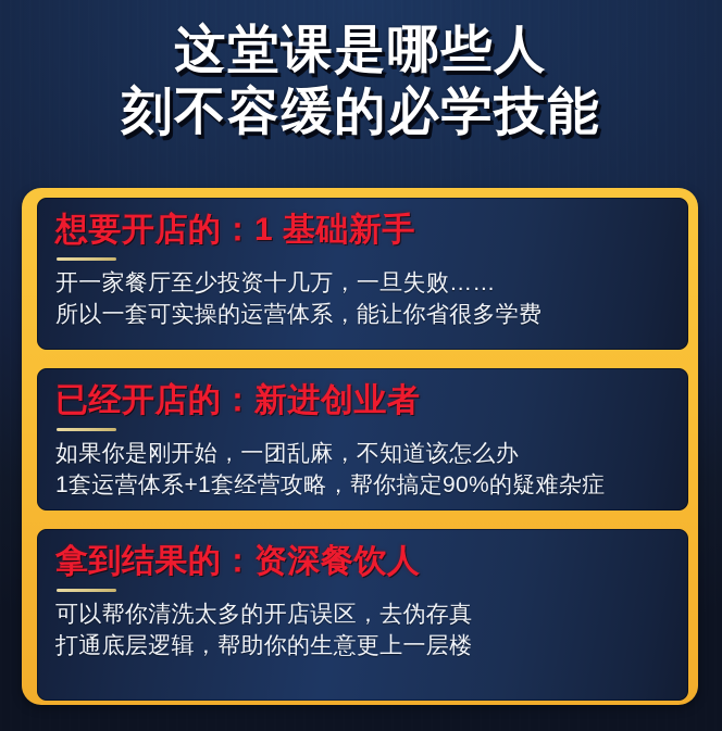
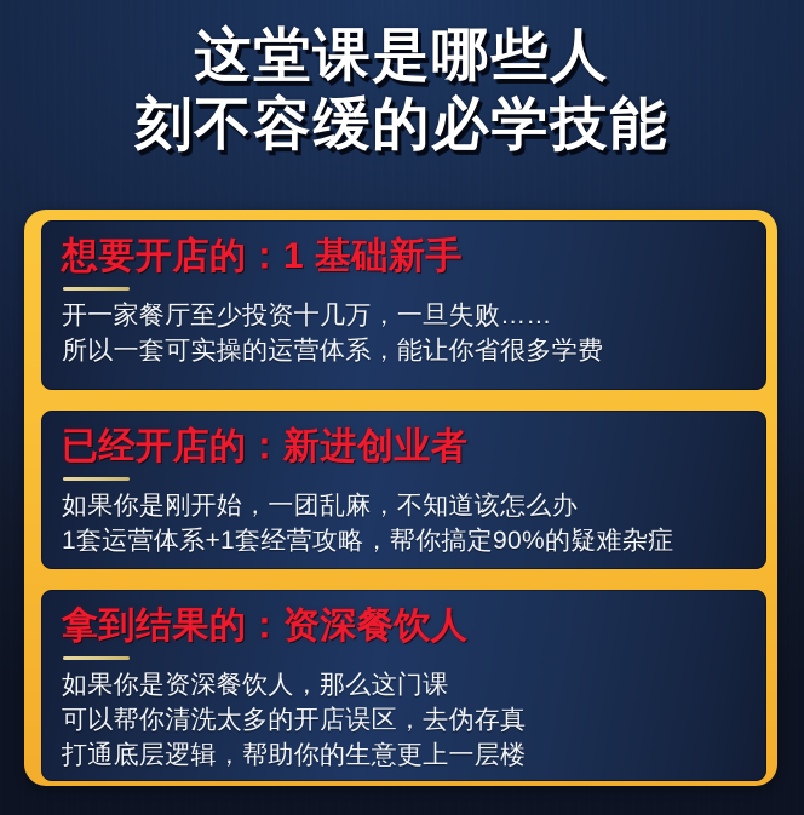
  这堂课是哪些人
  刻不容缓的必学技能
  想要开店的：1 基础新手
  开一家餐厅至少投资十几万，一旦失败……
  所以一套可实操的运营体系，能让你省很多学费
  已经开店的：新进创业者
  如果你是刚开始，一团乱麻，不知道该怎么办
  1套运营体系+1套经营攻略，帮你搞定90%的疑难杂症
  拿到结果的：资深餐饮人
+ 如果你是资深餐饮人，那么这门课
  可以帮你清洗太多的开店误区，去伪存真
  打通底层逻辑，帮助你的生意更上一层楼
